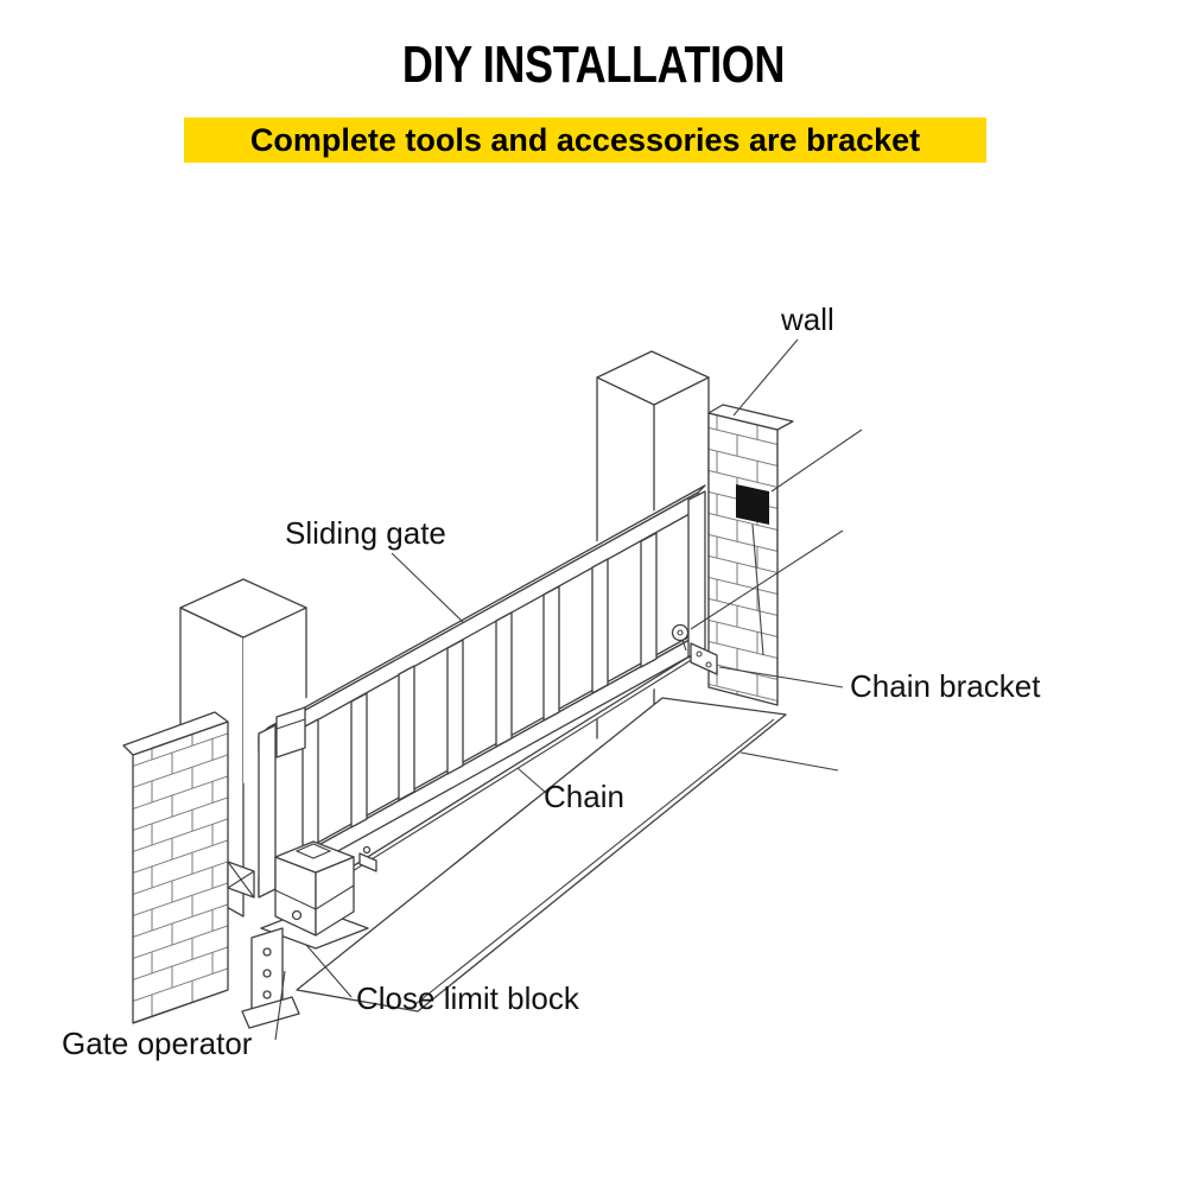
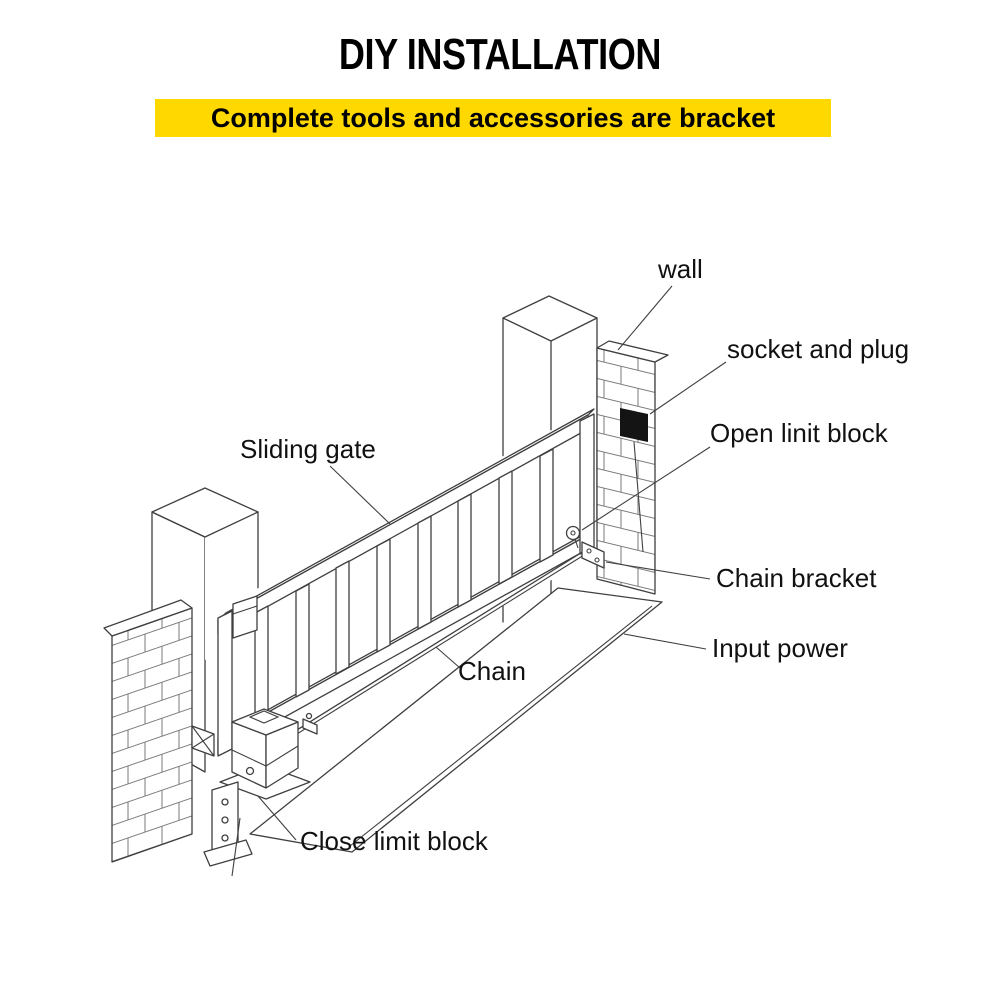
  DIY INSTALLATION
  Complete tools and accessories are bracket
  wall
+ socket and plug
+ Open linit block
  Chain bracket
+ Input power
  Sliding gate
  Chain
  Close limit block
- Gate operator
